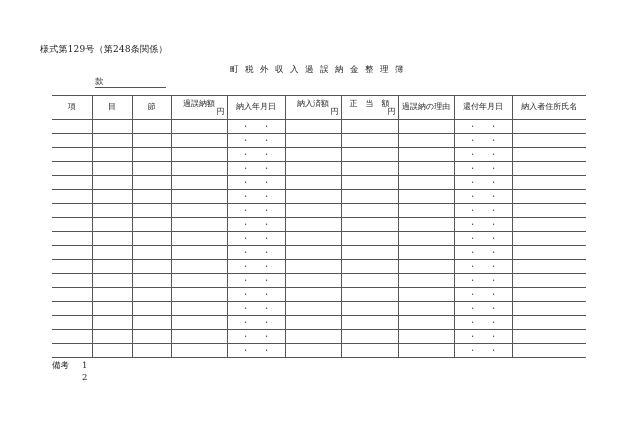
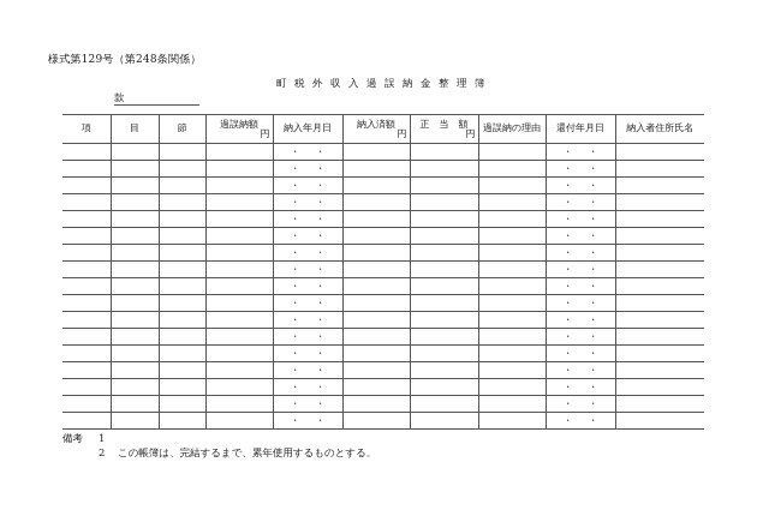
  様式第129号（第248条関係）
  町税外収入過誤納金整理簿
  款
  項	目	節	過誤納額円	納入年月日	納入済額円	正 当 額円	過誤納の理由	還付年月日	納入者住所氏名
  				・ ・				・ ・
  				・ ・				・ ・
  				・ ・				・ ・
  				・ ・				・ ・
  				・ ・				・ ・
  				・ ・				・ ・
  				・ ・				・ ・
  				・ ・				・ ・
  				・ ・				・ ・
  				・ ・				・ ・
  				・ ・				・ ・
  				・ ・				・ ・
  				・ ・				・ ・
  				・ ・				・ ・
  				・ ・				・ ・
  				・ ・				・ ・
  				・ ・				・ ・
  備考
  1
  2
+ この帳簿は、完結するまで、累年使用するものとする。
